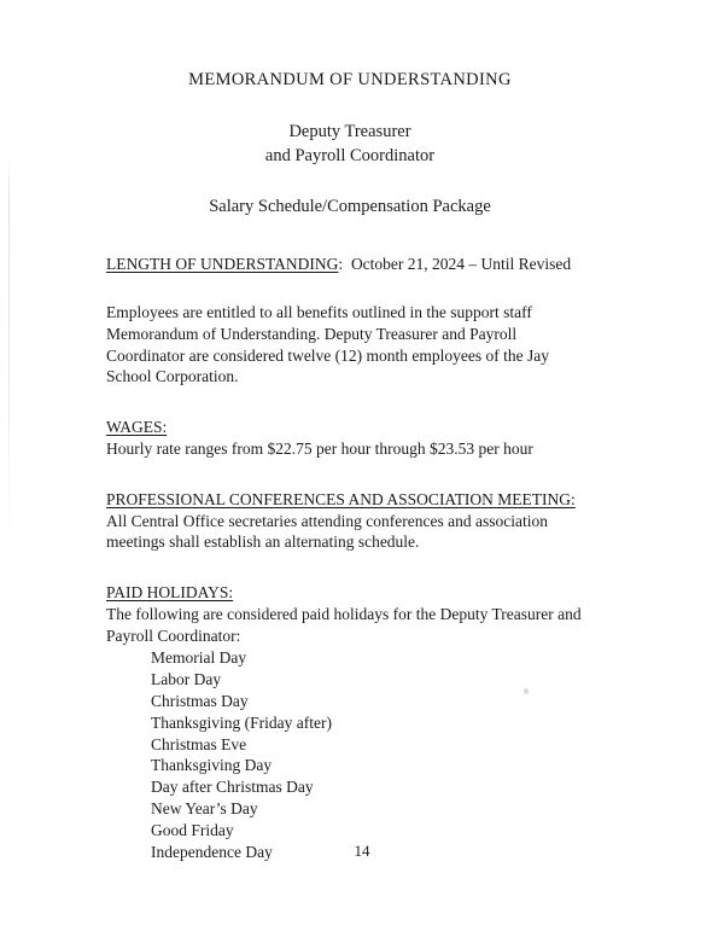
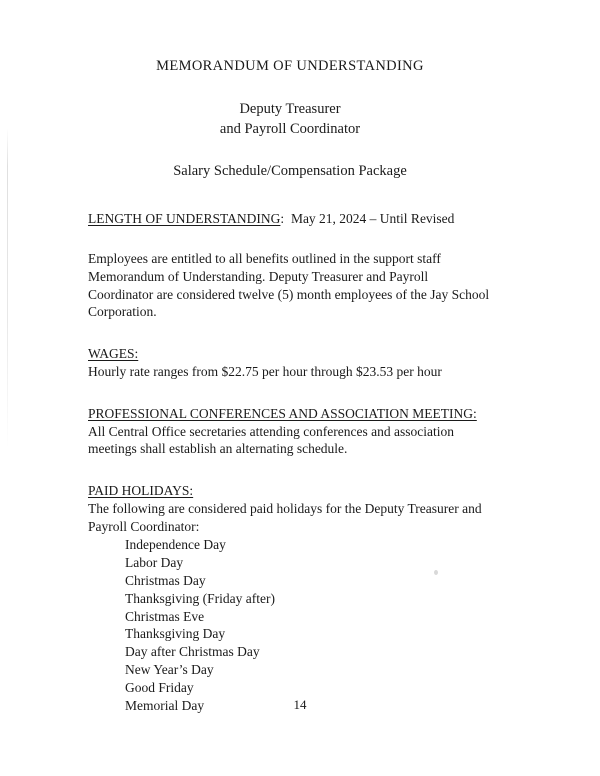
  MEMORANDUM OF UNDERSTANDING
  Deputy Treasurer
  and Payroll Coordinator
  Salary Schedule/Compensation Package
- LENGTH OF UNDERSTANDING: October 21, 2024 – Until Revised
+ LENGTH OF UNDERSTANDING: May 21, 2024 – Until Revised
- Employees are entitled to all benefits outlined in the support staff Memorandum of Understanding. Deputy Treasurer and Payroll Coordinator are considered twelve (12) month employees of the Jay School Corporation.
+ Employees are entitled to all benefits outlined in the support staff Memorandum of Understanding. Deputy Treasurer and Payroll Coordinator are considered twelve (5) month employees of the Jay School Corporation.
  WAGES:
  Hourly rate ranges from $22.75 per hour through $23.53 per hour
  PROFESSIONAL CONFERENCES AND ASSOCIATION MEETING:
  All Central Office secretaries attending conferences and association meetings shall establish an alternating schedule.
  PAID HOLIDAYS:
  The following are considered paid holidays for the Deputy Treasurer and Payroll Coordinator:
- Memorial Day
+ Independence Day
  Labor Day
  Christmas Day
  Thanksgiving (Friday after)
  Christmas Eve
  Thanksgiving Day
  Day after Christmas Day
  New Year’s Day
  Good Friday
- Independence Day
+ Memorial Day
  14
